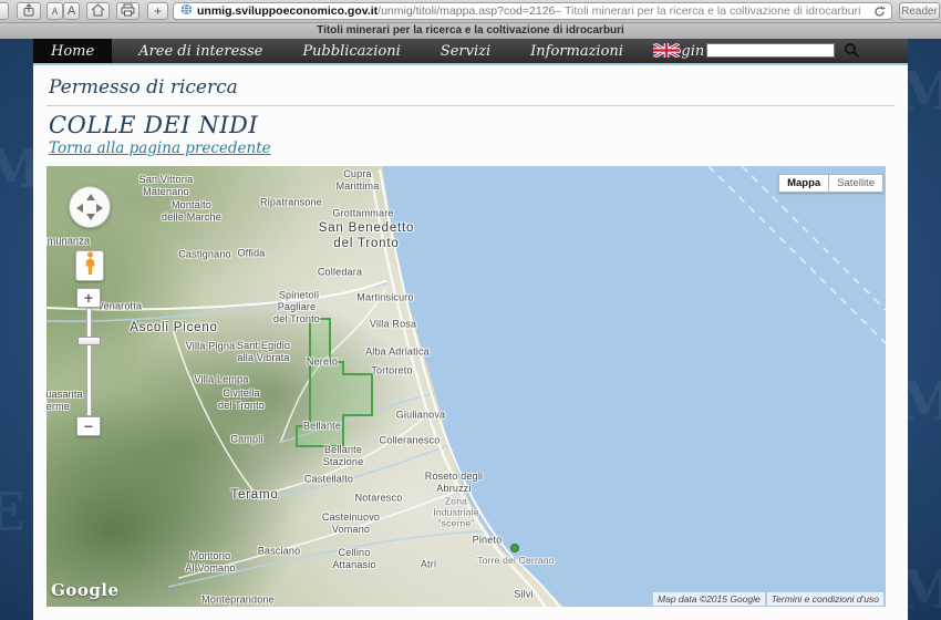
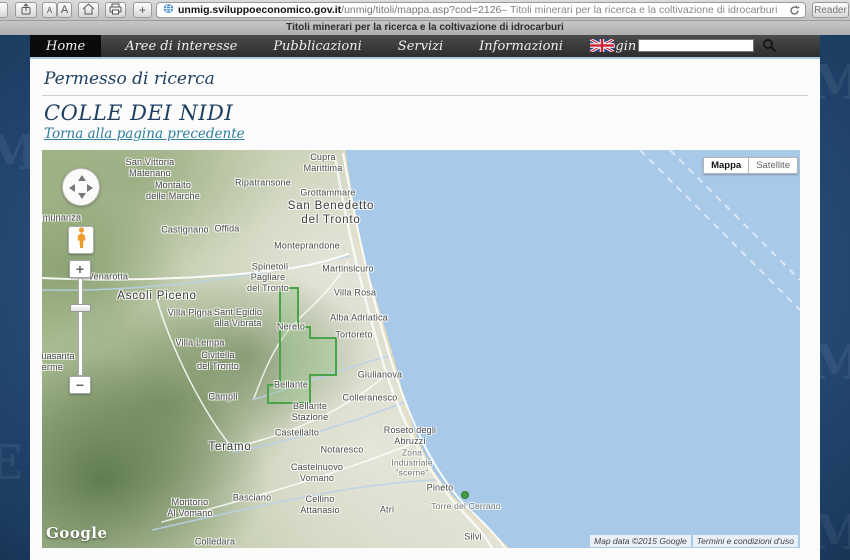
  A
  A
  +
  unmig.sviluppoeconomico.gov.it
  /unmig/titoli/mappa.asp?cod=2126
  – Titoli minerari per la ricerca e la coltivazione di idrocarburi
  Reader
  Titoli minerari per la ricerca e la coltivazione di idrocarburi
  Home
  Aree di interesse
  Pubblicazioni
  Servizi
  Informazioni
  Permesso di ricerca
  COLLE DEI NIDI
  Torna alla pagina precedente
  San Vittoria
  Matenano
  Montalto
  delle Marche
  Ripatransone
  Cupra
  Marittima
  Grottammare
  San Benedetto
  del Tronto
  munanza
  Castignano
  Offida
- Colledara
+ Monteprandone
  Spinetoli
  Pagliare
  del Tronto
  Martinsicuro
  enarotta
  Ascoli Piceno
  Villa Pigna
  Sant Egidio
  alla Vibrata
  Nereto
  Villa Rosa
  Alba Adriatica
  Tortoreto
  Villa Lempa
  Civitella
  del Tronto
  uasanta
  erme
  Giulianova
  Bellante
  Campli
  Colleranesco
  Bellante
  Stazione
  Castellalto
  Teramo
  Notaresco
  Roseto degli
  Abruzzi
  Castelnuovo
  Vomano
  Zona
  Industriale
  "scerne"
  Basciano
  Cellino
  Attanasio
  Montorio
  Al Vomano
  Pineto
  Torre del Cerrano
  Atri
- Monteprandone
+ Colledara
  Silvi
  +
  −
  Mappa
  Satellite
  Google
  Map data ©2015 Google
  Termini e condizioni d'uso
